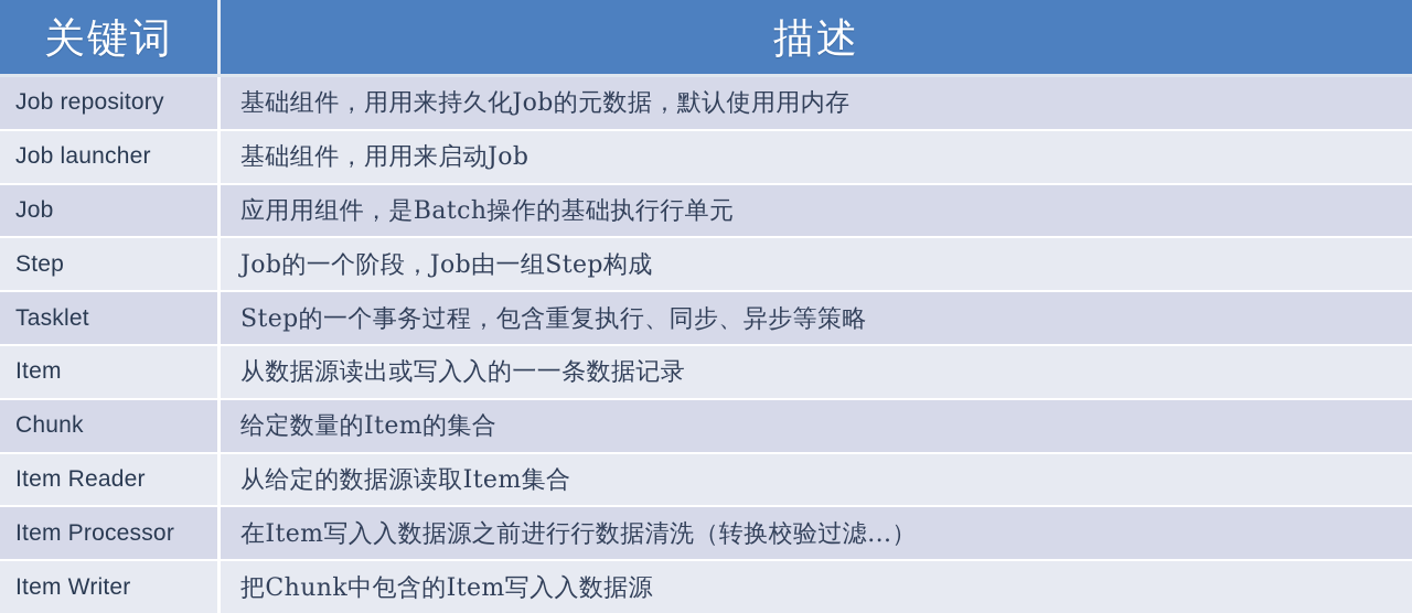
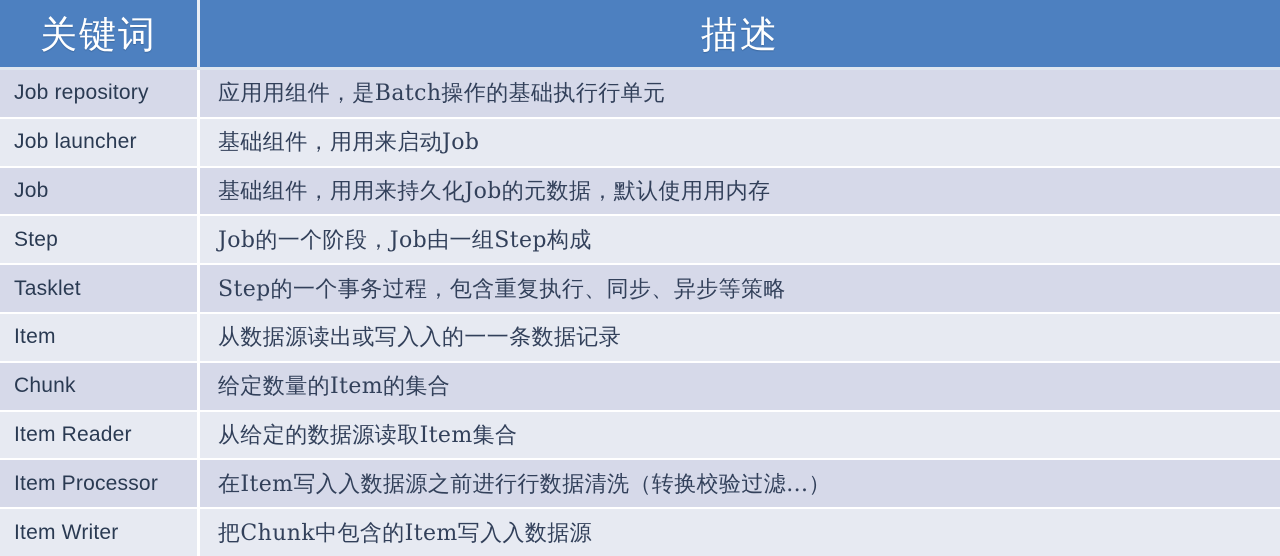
  关键词
  描述
  Job repository
- 基础组件，用用来持久化Job的元数据，默认使用用内存
+ 应用用组件，是Batch操作的基础执行行单元
  Job launcher
  基础组件，用用来启动Job
  Job
- 应用用组件，是Batch操作的基础执行行单元
+ 基础组件，用用来持久化Job的元数据，默认使用用内存
  Step
  Job的一个阶段，Job由一组Step构成
  Tasklet
  Step的一个事务过程，包含重复执行、同步、异步等策略
  Item
  从数据源读出或写入入的一一条数据记录
  Chunk
  给定数量的Item的集合
  Item Reader
  从给定的数据源读取Item集合
  Item Processor
  在Item写入入数据源之前进行行数据清洗（转换校验过滤...）
  Item Writer
  把Chunk中包含的Item写入入数据源
